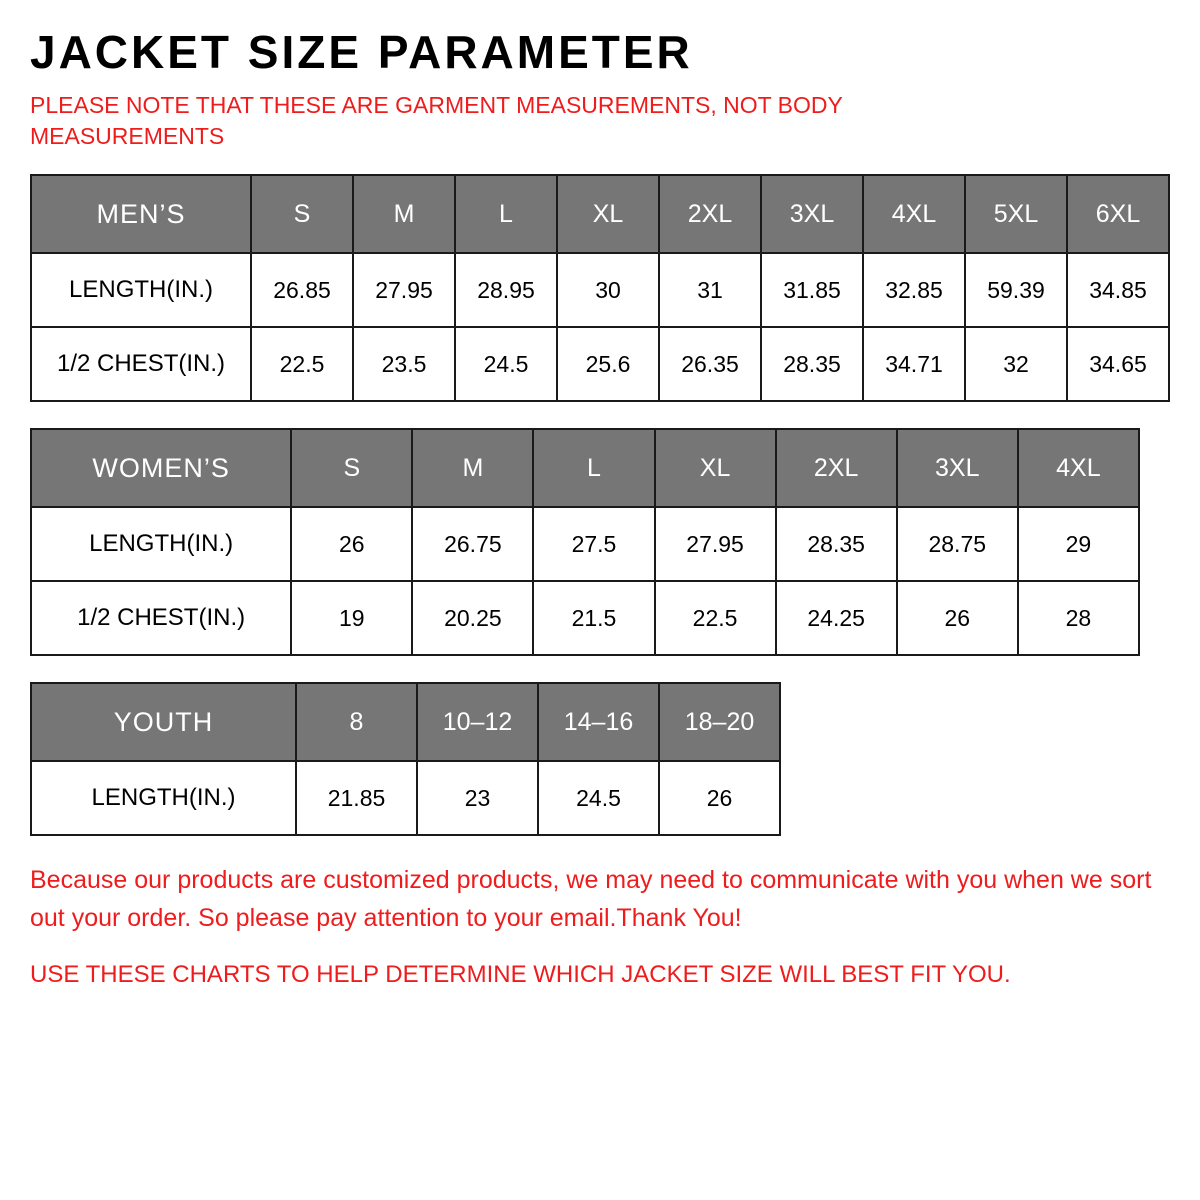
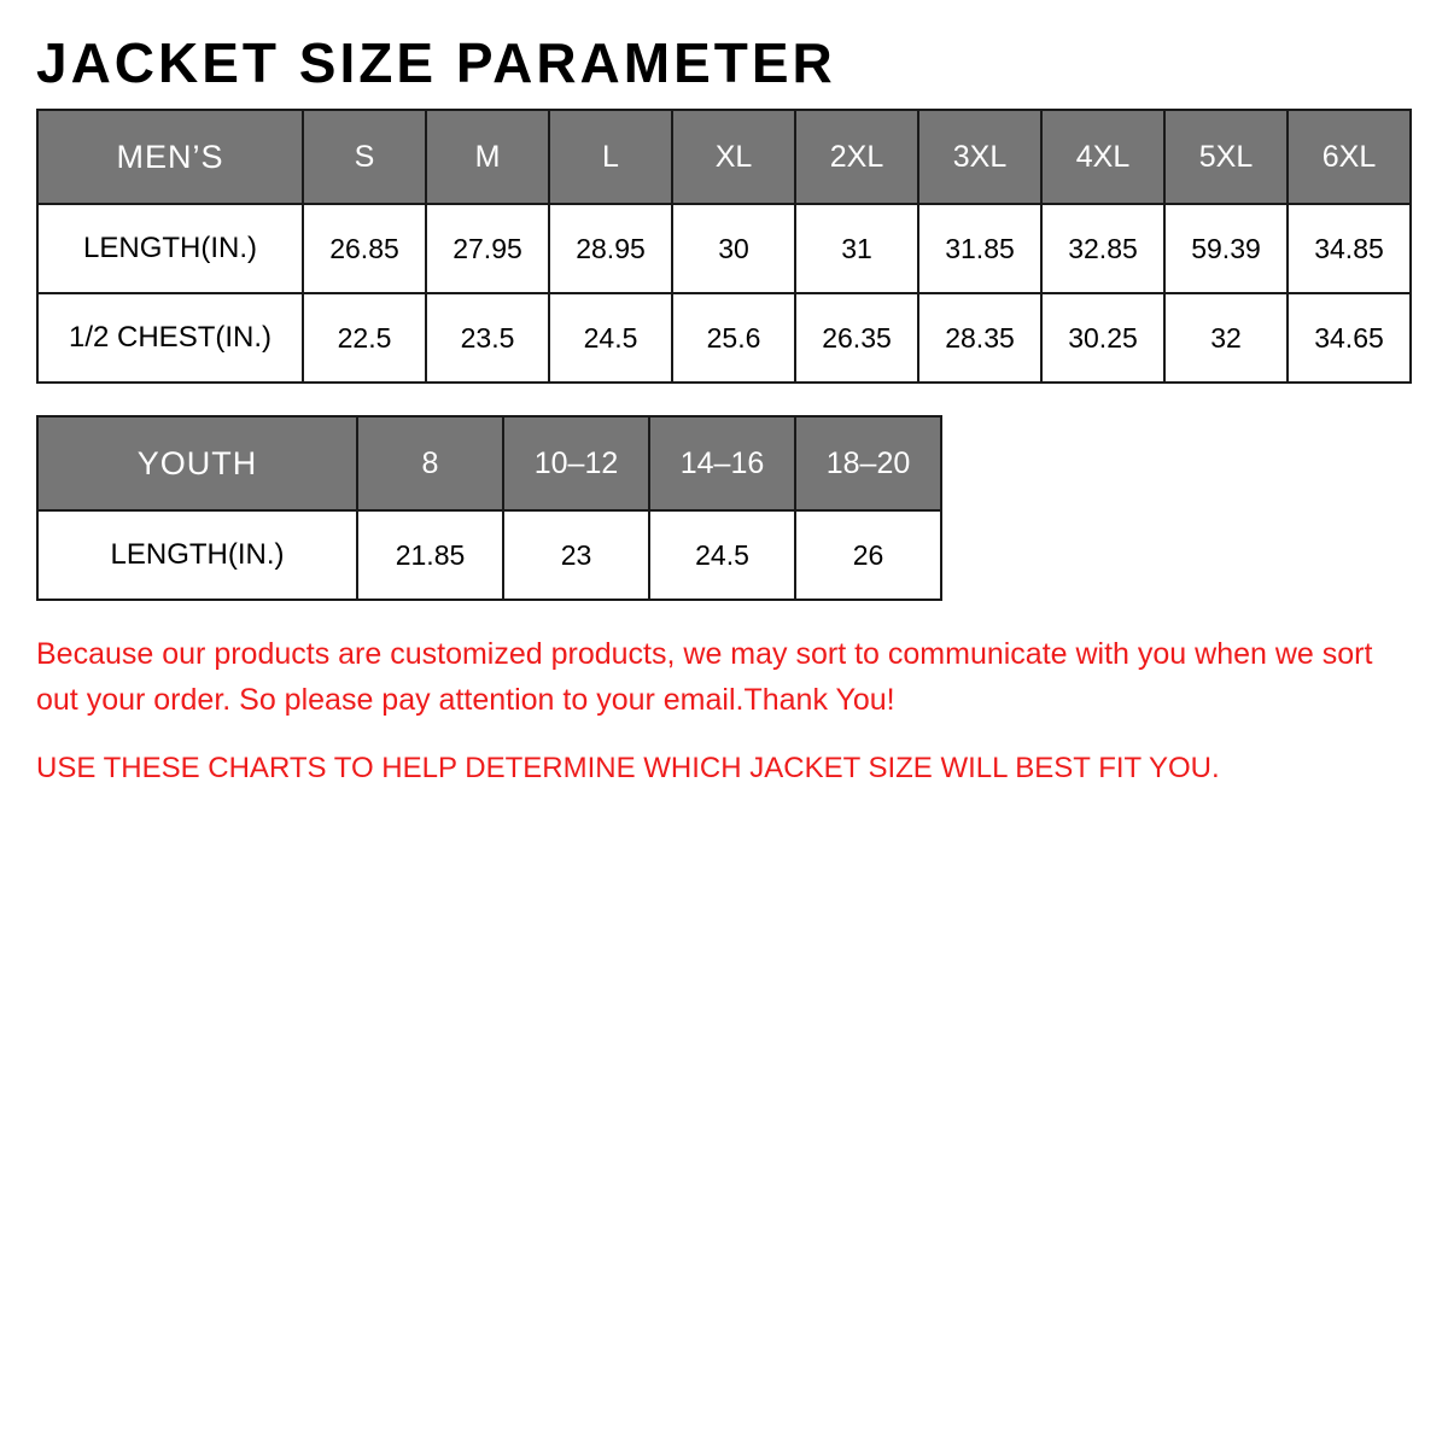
  JACKET SIZE PARAMETER
- PLEASE NOTE THAT THESE ARE GARMENT MEASUREMENTS, NOT BODY MEASUREMENTS
  MEN’S	S	M	L	XL	2XL	3XL	4XL	5XL	6XL
  LENGTH(IN.)	26.85	27.95	28.95	30	31	31.85	32.85	59.39	34.85
- 1/2 CHEST(IN.)	22.5	23.5	24.5	25.6	26.35	28.35	34.71	32	34.65
+ 1/2 CHEST(IN.)	22.5	23.5	24.5	25.6	26.35	28.35	30.25	32	34.65
- WOMEN’S	S	M	L	XL	2XL	3XL	4XL
- LENGTH(IN.)	26	26.75	27.5	27.95	28.35	28.75	29
- 1/2 CHEST(IN.)	19	20.25	21.5	22.5	24.25	26	28
  YOUTH	8	10–12	14–16	18–20
  LENGTH(IN.)	21.85	23	24.5	26
- Because our products are customized products, we may need to communicate with you when we sort out your order. So please pay attention to your email.Thank You!
+ Because our products are customized products, we may sort to communicate with you when we sort out your order. So please pay attention to your email.Thank You!
  USE THESE CHARTS TO HELP DETERMINE WHICH JACKET SIZE WILL BEST FIT YOU.
